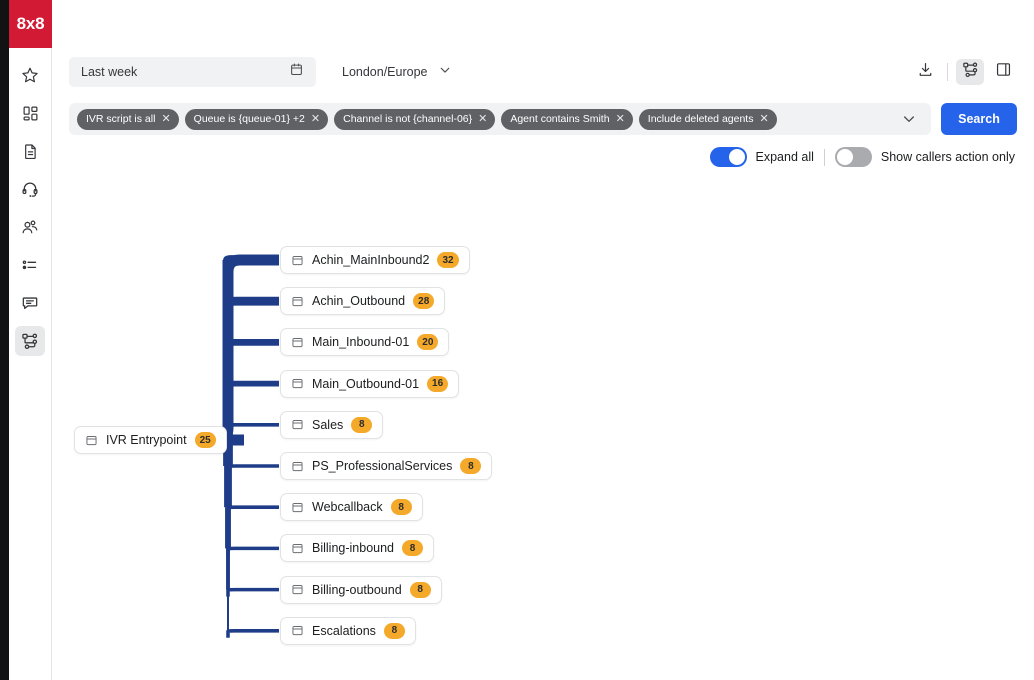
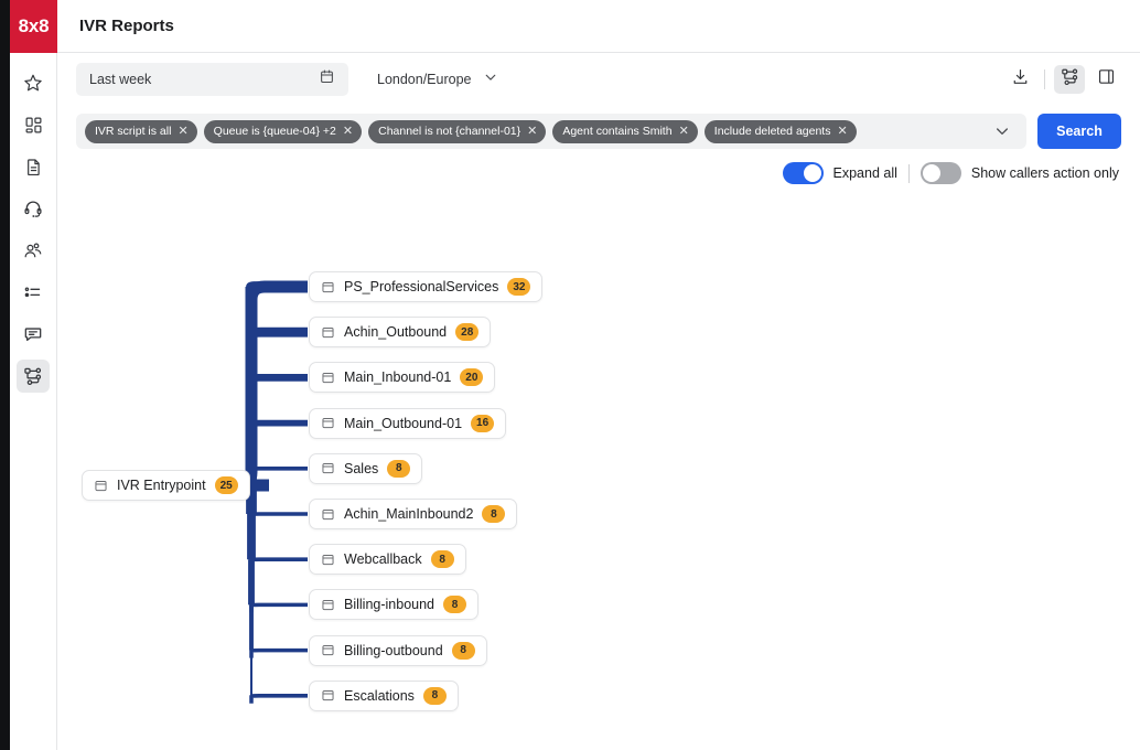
  8x8
+ IVR Reports
  Last week
  London/Europe
  IVR script is all
  ✕
- Queue is {queue-01} +2
+ Queue is {queue-04} +2
  ✕
- Channel is not {channel-06}
+ Channel is not {channel-01}
  ✕
  Agent contains Smith
  ✕
  Include deleted agents
  ✕
  Search
  Expand all
  Show callers action only
  IVR Entrypoint
  25
- Achin_MainInbound2
+ PS_ProfessionalServices
  32
  Achin_Outbound
  28
  Main_Inbound-01
  20
  Main_Outbound-01
  16
  Sales
  8
- PS_ProfessionalServices
+ Achin_MainInbound2
  8
  Webcallback
  8
  Billing-inbound
  8
  Billing-outbound
  8
  Escalations
  8
